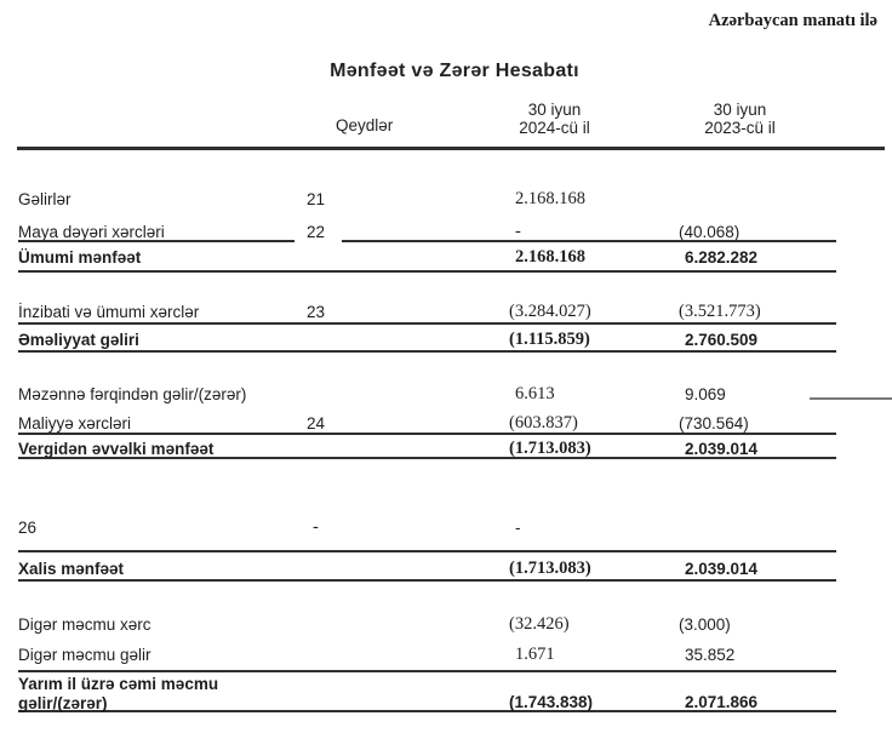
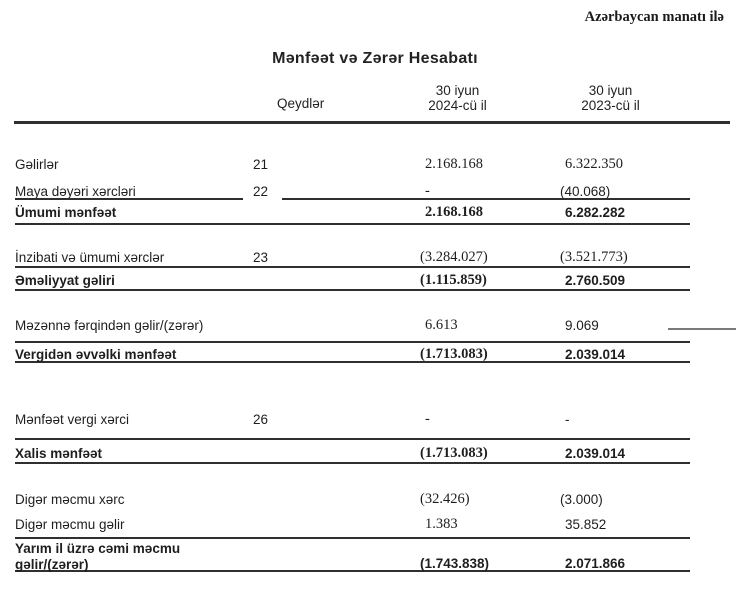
  Azərbaycan manatı ilə
  Mənfəət və Zərər Hesabatı
  Qeydlər
  30 iyun
  2024-cü il
  30 iyun
  2023-cü il
  Gəlirlər
  21
  2.168.168
+ 6.322.350
  Maya dəyəri xərcləri
  22
  -
  (40.068)
  Ümumi mənfəət
  2.168.168
  6.282.282
  İnzibati və ümumi xərclər
  23
  (3.284.027)
  (3.521.773)
  Əməliyyat gəliri
  (1.115.859)
  2.760.509
  Məzənnə fərqindən gəlir/(zərər)
  6.613
  9.069
- Maliyyə xərcləri
- 24
- (603.837)
- (730.564)
  Vergidən əvvəlki mənfəət
  (1.713.083)
  2.039.014
+ Mənfəət vergi xərci
  26
  -
  -
  Xalis mənfəət
  (1.713.083)
  2.039.014
  Digər məcmu xərc
  (32.426)
  (3.000)
  Digər məcmu gəlir
- 1.671
+ 1.383
  35.852
  Yarım il üzrə cəmi məcmu
  gəlir/(zərər)
  (1.743.838)
  2.071.866
